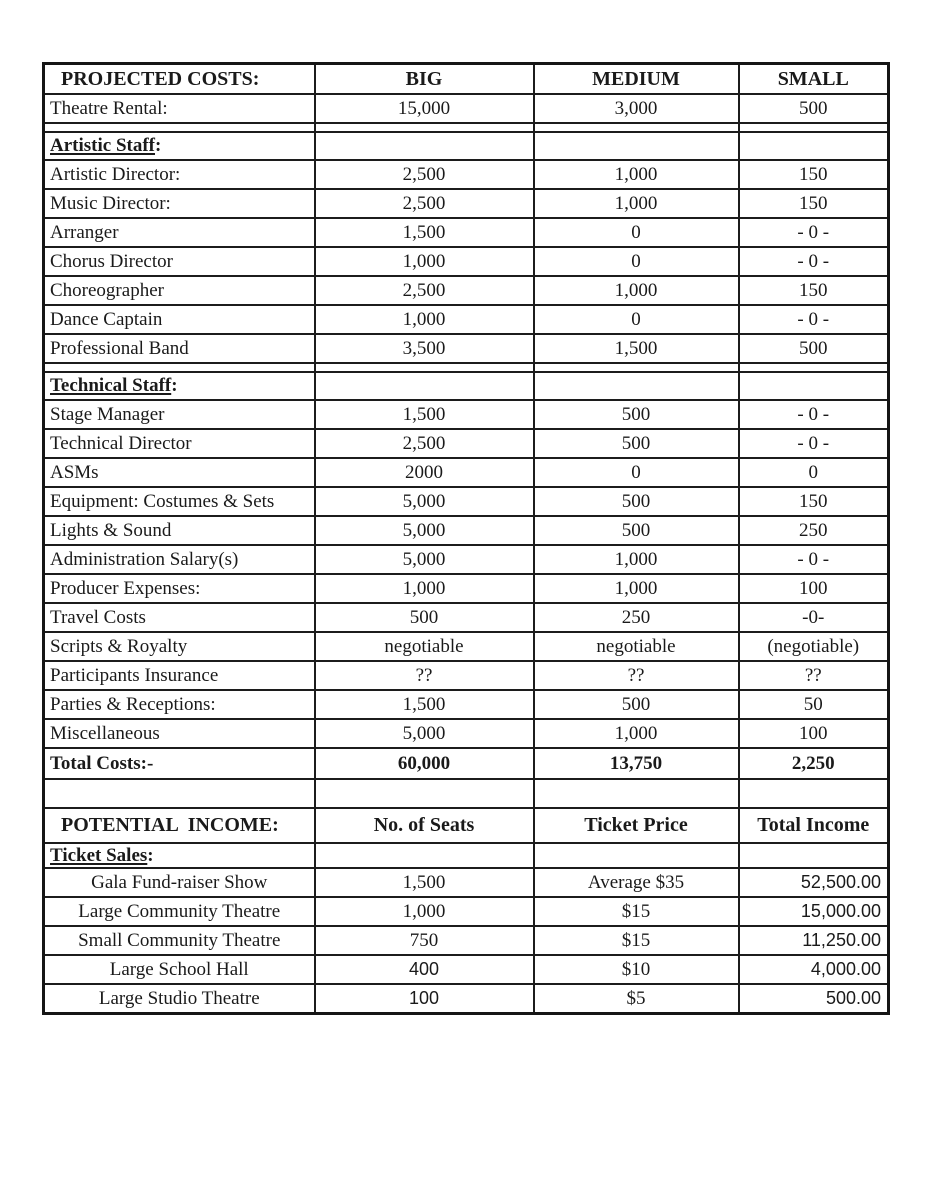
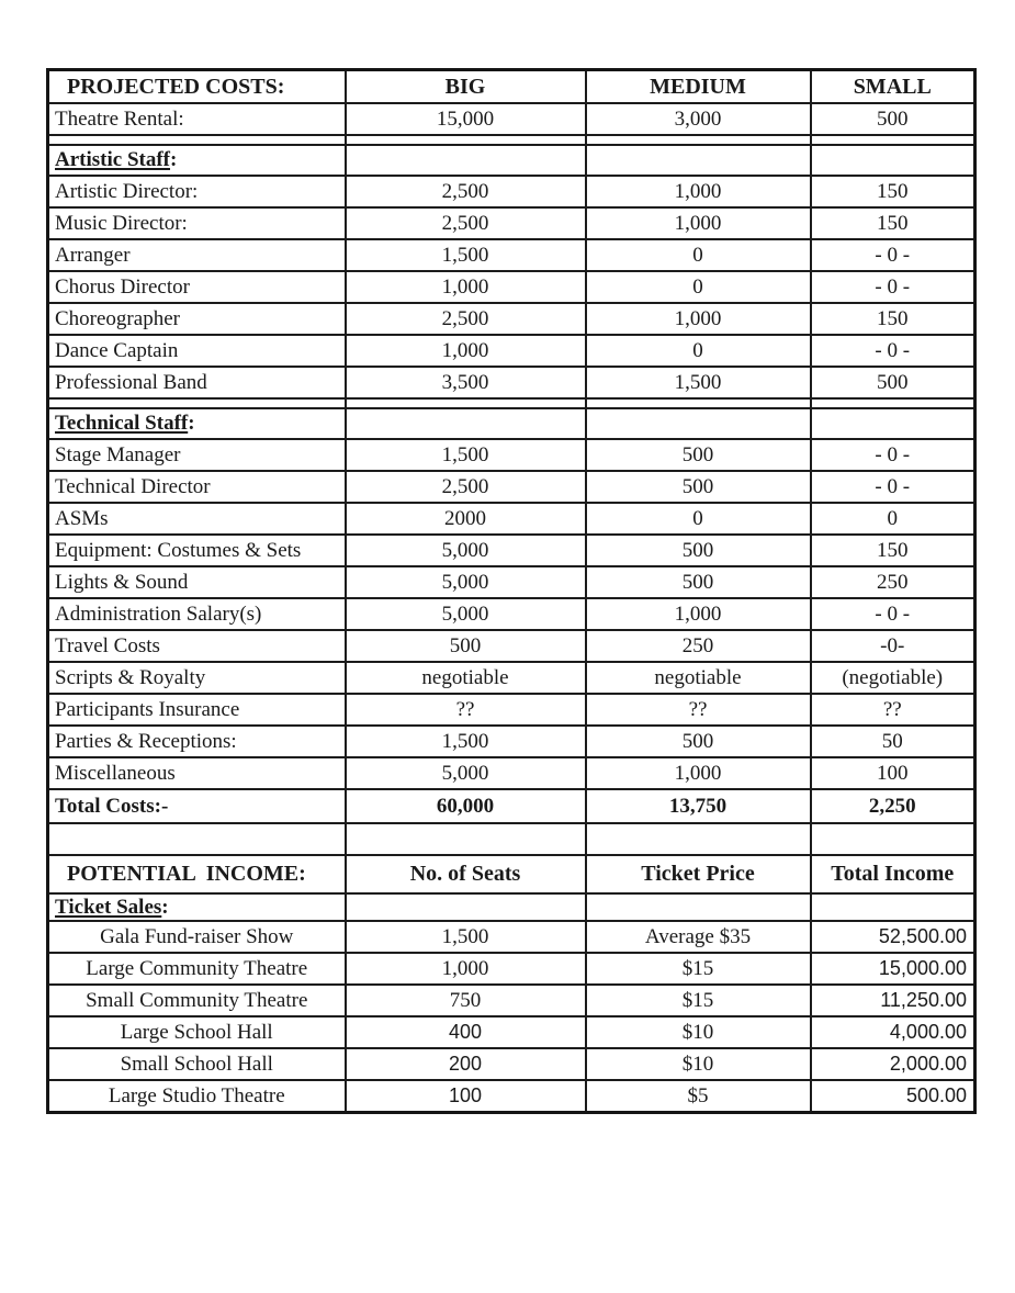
  PROJECTED COSTS:	BIG	MEDIUM	SMALL
  Theatre Rental:	15,000	3,000	500
  Artistic Staff:
  Artistic Director:	2,500	1,000	150
  Music Director:	2,500	1,000	150
  Arranger	1,500	0	- 0 -
  Chorus Director	1,000	0	- 0 -
  Choreographer	2,500	1,000	150
  Dance Captain	1,000	0	- 0 -
  Professional Band	3,500	1,500	500
  Technical Staff:
  Stage Manager	1,500	500	- 0 -
  Technical Director	2,500	500	- 0 -
  ASMs	2000	0	0
  Equipment: Costumes & Sets	5,000	500	150
  Lights & Sound	5,000	500	250
  Administration Salary(s)	5,000	1,000	- 0 -
- Producer Expenses:	1,000	1,000	100
  Travel Costs	500	250	-0-
  Scripts & Royalty	negotiable	negotiable	(negotiable)
  Participants Insurance	??	??	??
  Parties & Receptions:	1,500	500	50
  Miscellaneous	5,000	1,000	100
  Total Costs:-	60,000	13,750	2,250
  POTENTIAL INCOME:	No. of Seats	Ticket Price	Total Income
  Ticket Sales:
  Gala Fund-raiser Show	1,500	Average $35	52,500.00
  Large Community Theatre	1,000	$15	15,000.00
  Small Community Theatre	750	$15	11,250.00
  Large School Hall	400	$10	4,000.00
+ Small School Hall	200	$10	2,000.00
  Large Studio Theatre	100	$5	500.00
